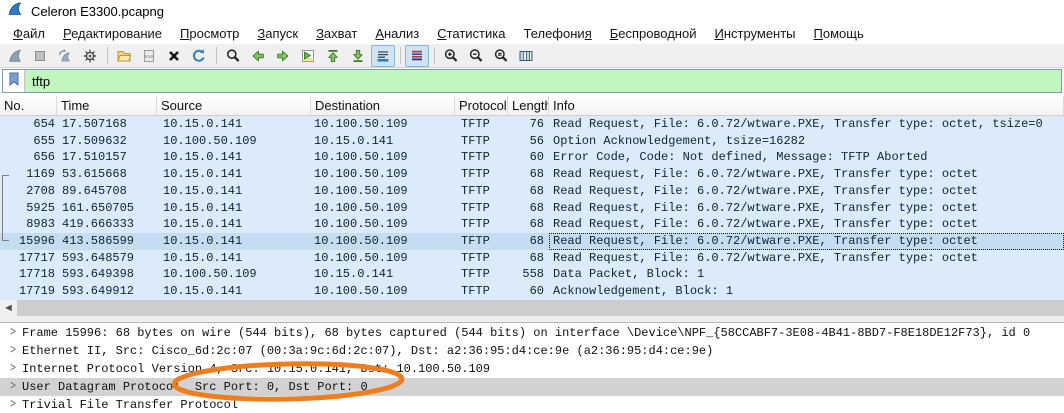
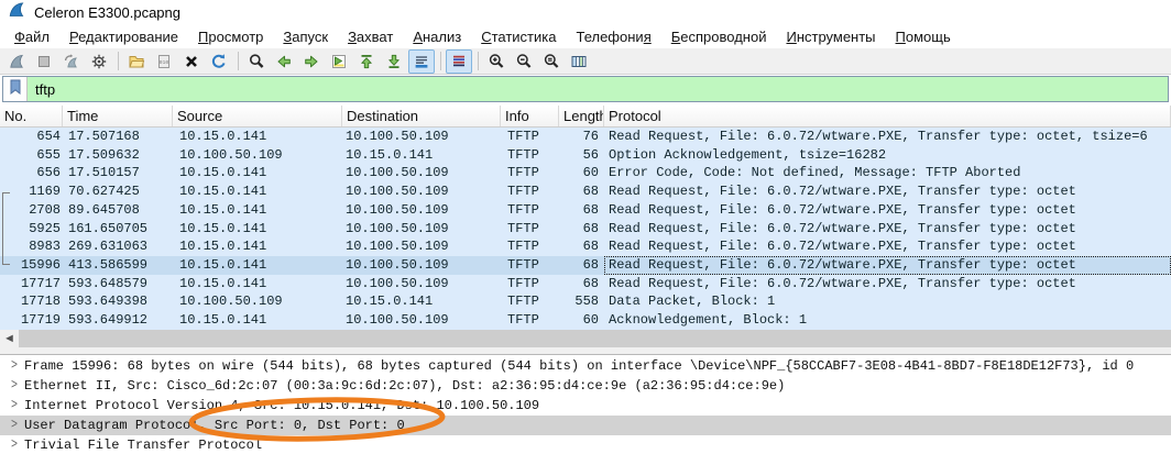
  Celeron E3300.pcapng
  Файл
  Редактирование
  Просмотр
  Запуск
  Захват
  Анализ
  Статистика
  Телефония
  Беспроводной
  Инструменты
  Помощь
  tftp
  No.
  Time
  Source
  Destination
- Protocol
+ Info
  Length
- Info
+ Protocol
  654
  17.507168
  10.15.0.141
  10.100.50.109
  TFTP
  76
- Read Request, File: 6.0.72/wtware.PXE, Transfer type: octet, tsize=0
+ Read Request, File: 6.0.72/wtware.PXE, Transfer type: octet, tsize=6
  655
  17.509632
  10.100.50.109
  10.15.0.141
  TFTP
  56
  Option Acknowledgement, tsize=16282
  656
  17.510157
  10.15.0.141
  10.100.50.109
  TFTP
  60
  Error Code, Code: Not defined, Message: TFTP Aborted
  1169
- 53.615668
+ 70.627425
  10.15.0.141
  10.100.50.109
  TFTP
  68
  Read Request, File: 6.0.72/wtware.PXE, Transfer type: octet
  2708
  89.645708
  10.15.0.141
  10.100.50.109
  TFTP
  68
  Read Request, File: 6.0.72/wtware.PXE, Transfer type: octet
  5925
  161.650705
  10.15.0.141
  10.100.50.109
  TFTP
  68
  Read Request, File: 6.0.72/wtware.PXE, Transfer type: octet
  8983
- 419.666333
+ 269.631063
  10.15.0.141
  10.100.50.109
  TFTP
  68
  Read Request, File: 6.0.72/wtware.PXE, Transfer type: octet
  15996
  413.586599
  10.15.0.141
  10.100.50.109
  TFTP
  68
  Read Request, File: 6.0.72/wtware.PXE, Transfer type: octet
  17717
  593.648579
  10.15.0.141
  10.100.50.109
  TFTP
  68
  Read Request, File: 6.0.72/wtware.PXE, Transfer type: octet
  17718
  593.649398
  10.100.50.109
  10.15.0.141
  TFTP
  558
  Data Packet, Block: 1
  17719
  593.649912
  10.15.0.141
  10.100.50.109
  TFTP
  60
  Acknowledgement, Block: 1
  ◄
  >
  Frame 15996: 68 bytes on wire (544 bits), 68 bytes captured (544 bits) on interface \Device\NPF_{58CCABF7-3E08-4B41-8BD7-F8E18DE12F73}, id 0
  >
  Ethernet II, Src: Cisco_6d:2c:07 (00:3a:9c:6d:2c:07), Dst: a2:36:95:d4:ce:9e (a2:36:95:d4:ce:9e)
  >
  Internet Protocol Versionrc: 10.15.0.141, 10.100.50.109
  >
  User Datagram Protoco, Src Port: 0, Dst Port: 0
  >
  Trivial File Transfer Protocol
